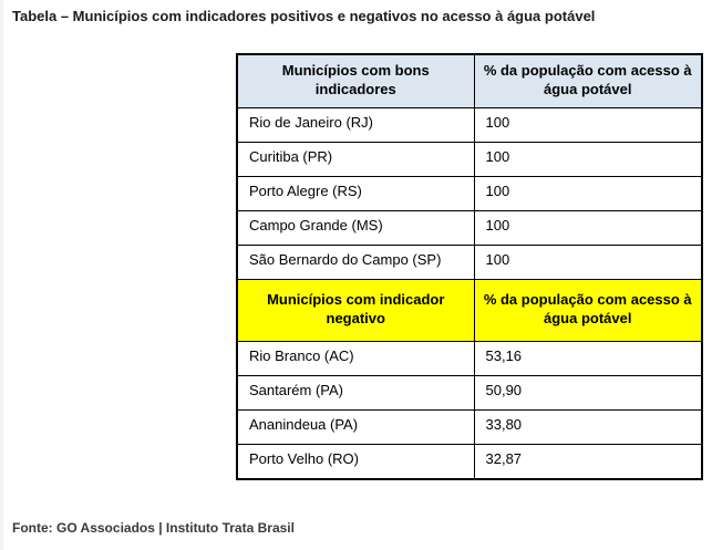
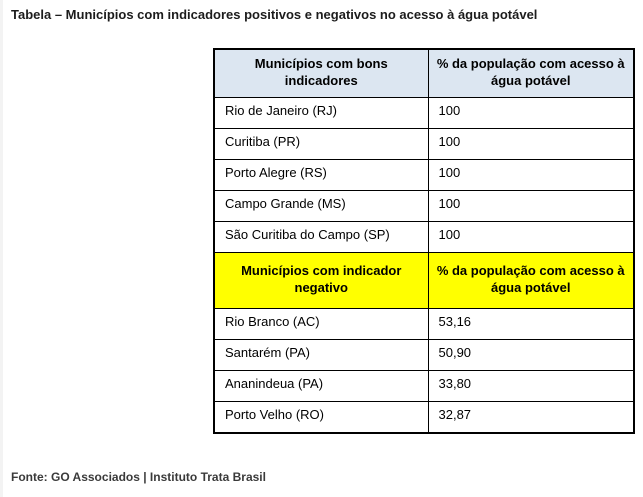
  Tabela – Municípios com indicadores positivos e negativos no acesso à água potável
  Municípios com bons indicadores	% da população com acesso à água potável
  Rio de Janeiro (RJ)	100
  Curitiba (PR)	100
  Porto Alegre (RS)	100
  Campo Grande (MS)	100
- São Bernardo do Campo (SP)	100
+ São Curitiba do Campo (SP)	100
  Municípios com indicador negativo	% da população com acesso à água potável
  Rio Branco (AC)	53,16
  Santarém (PA)	50,90
  Ananindeua (PA)	33,80
  Porto Velho (RO)	32,87
  Fonte: GO Associados | Instituto Trata Brasil
